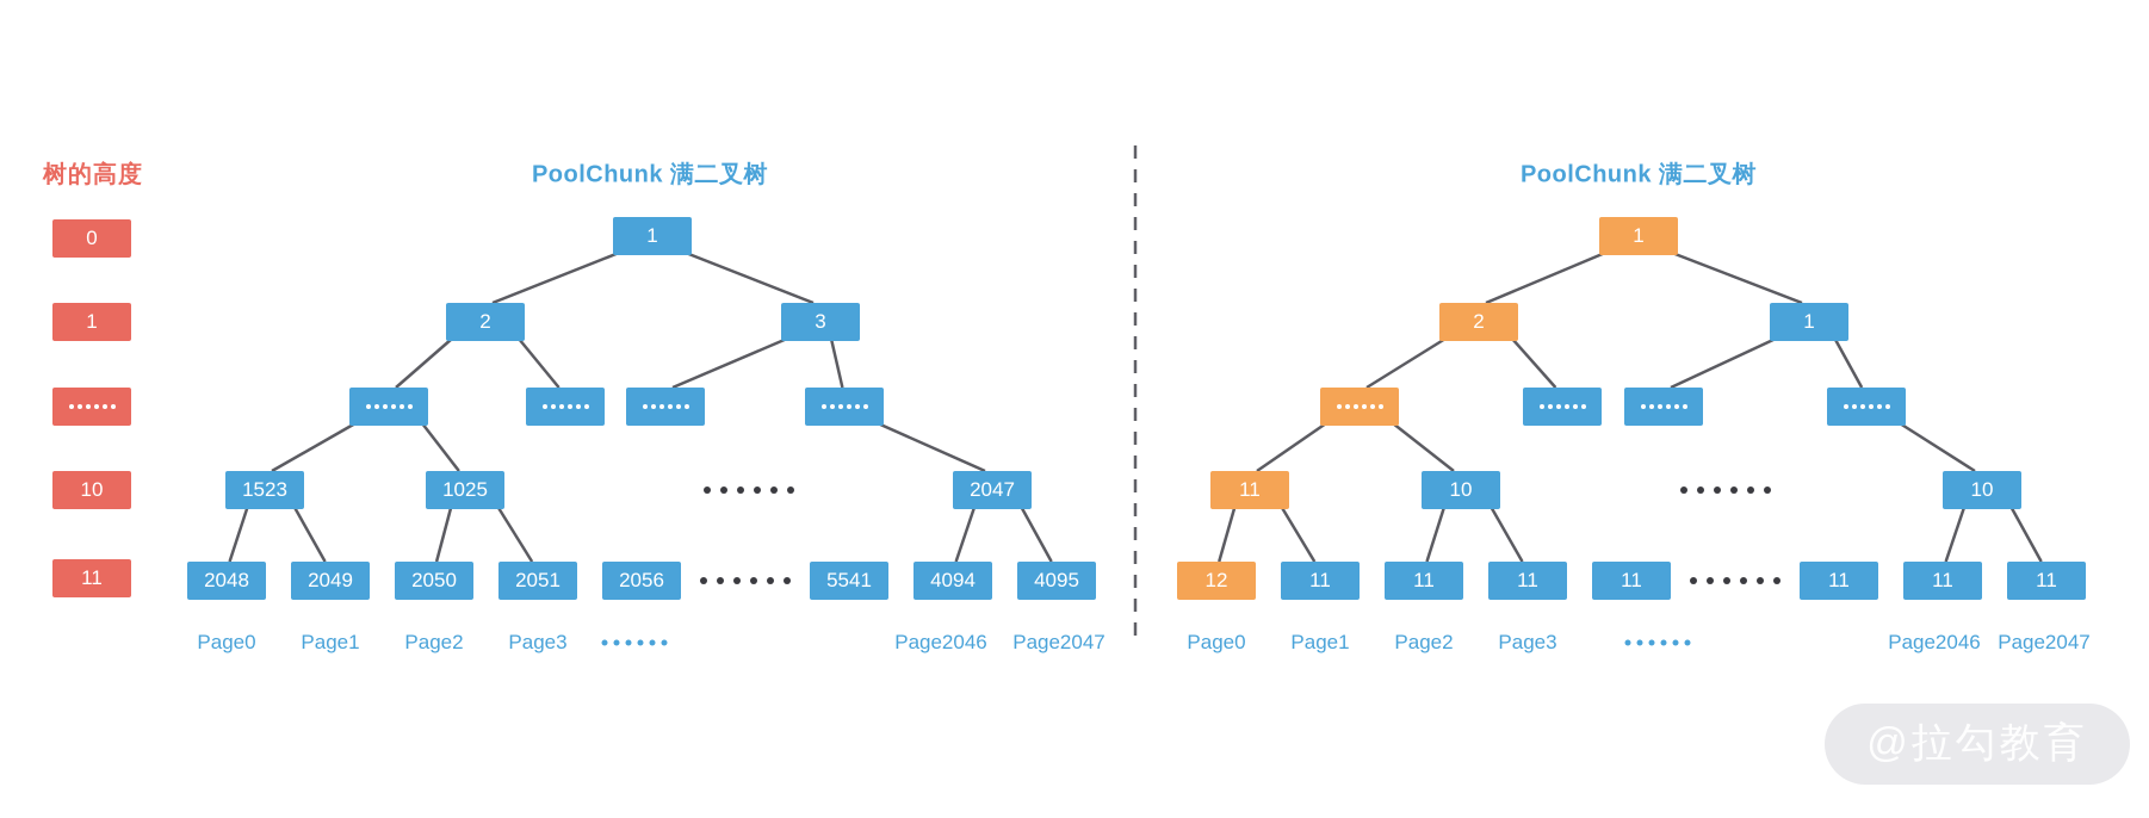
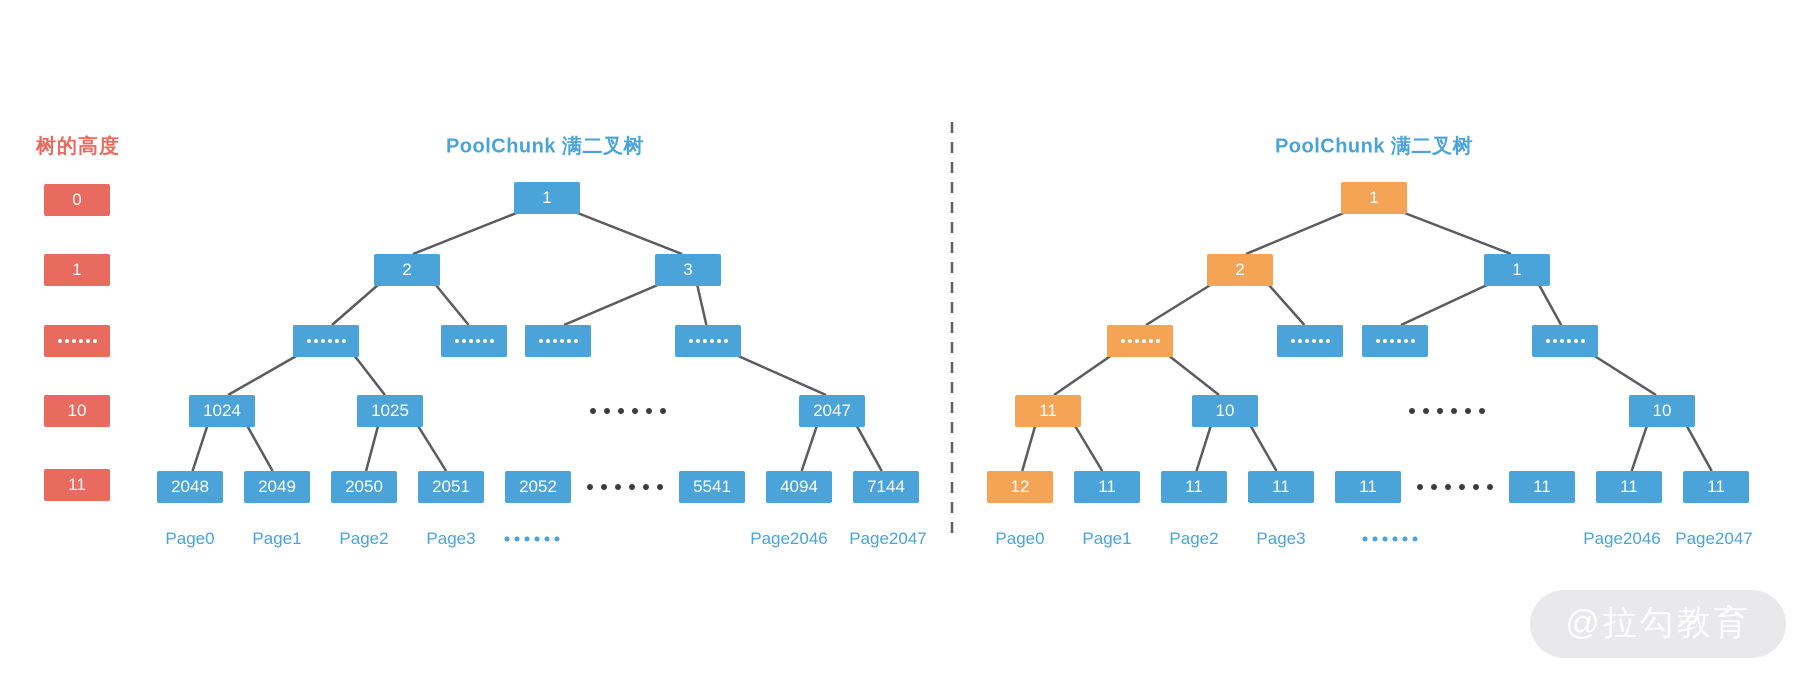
  树的高度
  PoolChunk 满二叉树
  PoolChunk 满二叉树
  0
  1
  10
  11
  1
  2
  3
- 1523
+ 1024
  1025
  2047
  2048
  2049
  2050
  2051
- 2056
+ 2052
  5541
  4094
- 4095
+ 7144
  Page0
  Page1
  Page2
  Page3
  Page2046
  Page2047
  1
  2
  1
  11
  10
  10
  12
  11
  11
  11
  11
  11
  11
  11
  Page0
  Page1
  Page2
  Page3
  Page2046
  Page2047
